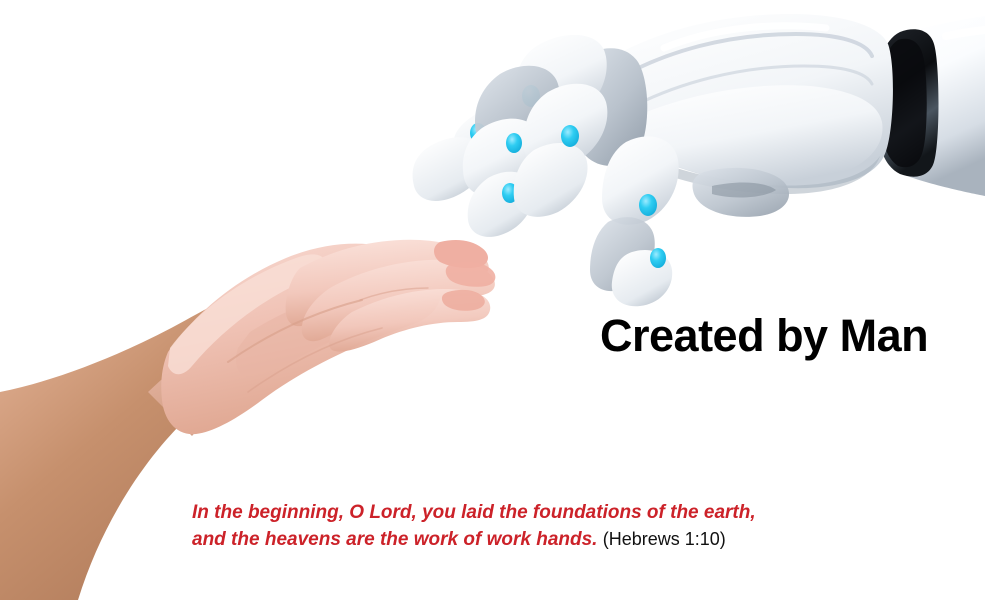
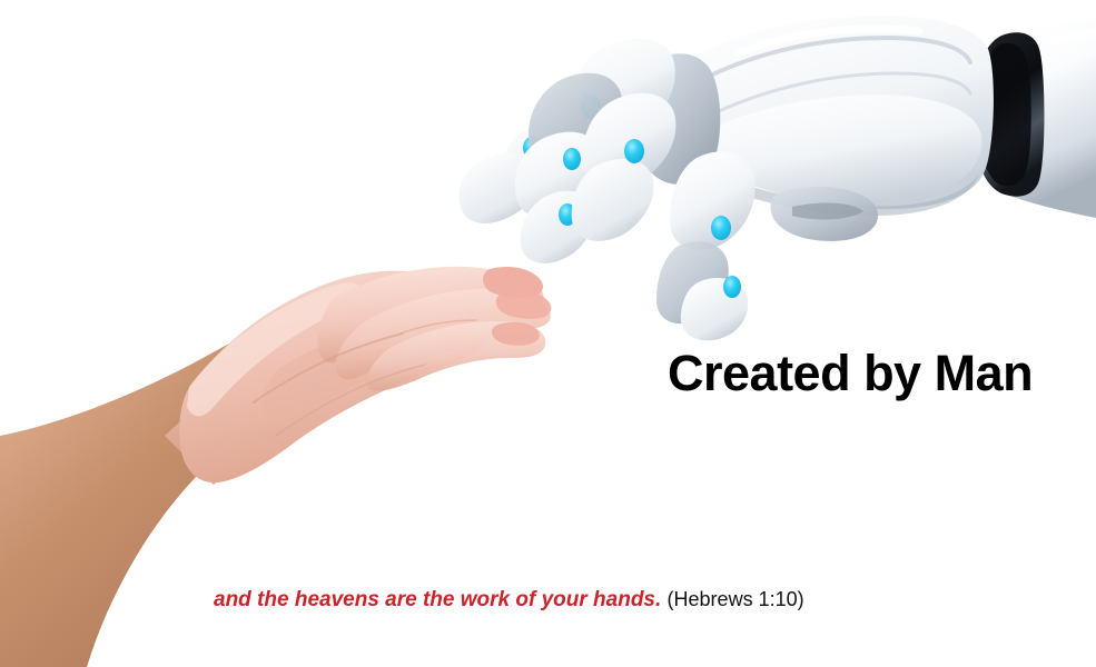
  Created by Man
- In the beginning, O Lord, you laid the foundations of the earth,
- and the heavens are the work of work hands. (Hebrews 1:10)
+ and the heavens are the work of your hands. (Hebrews 1:10)
